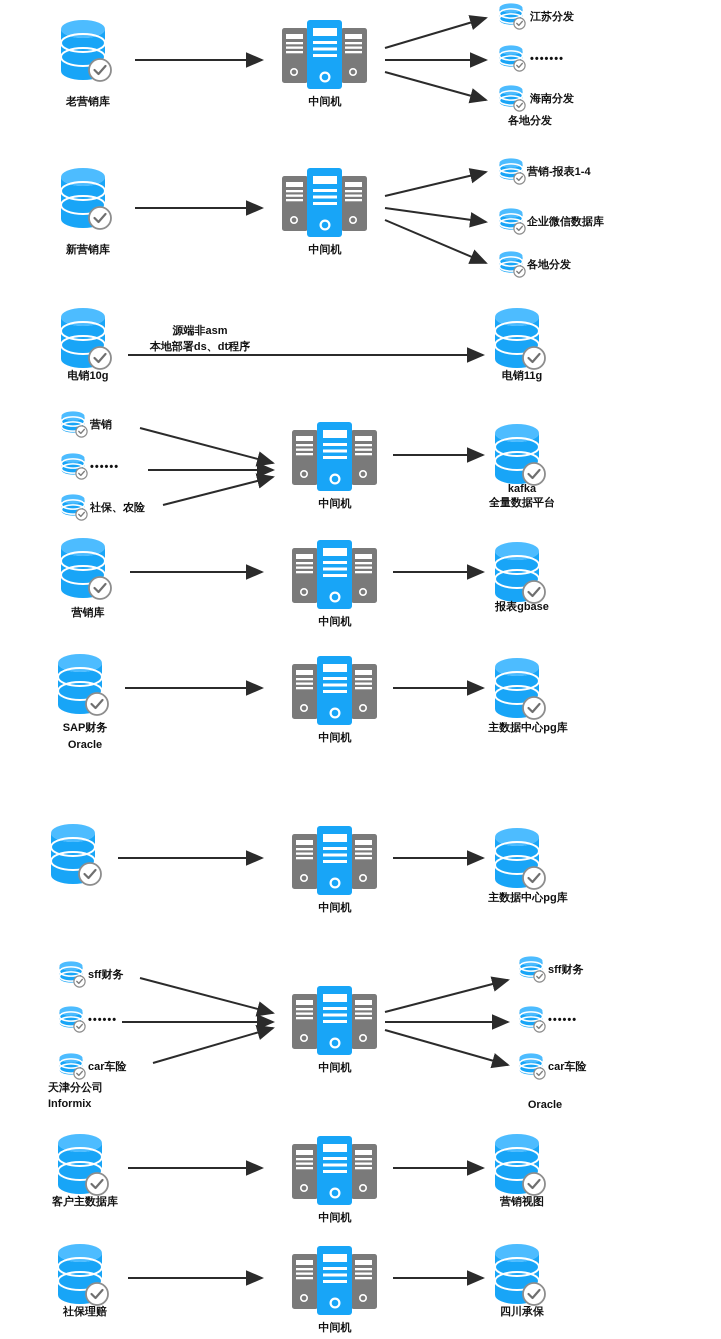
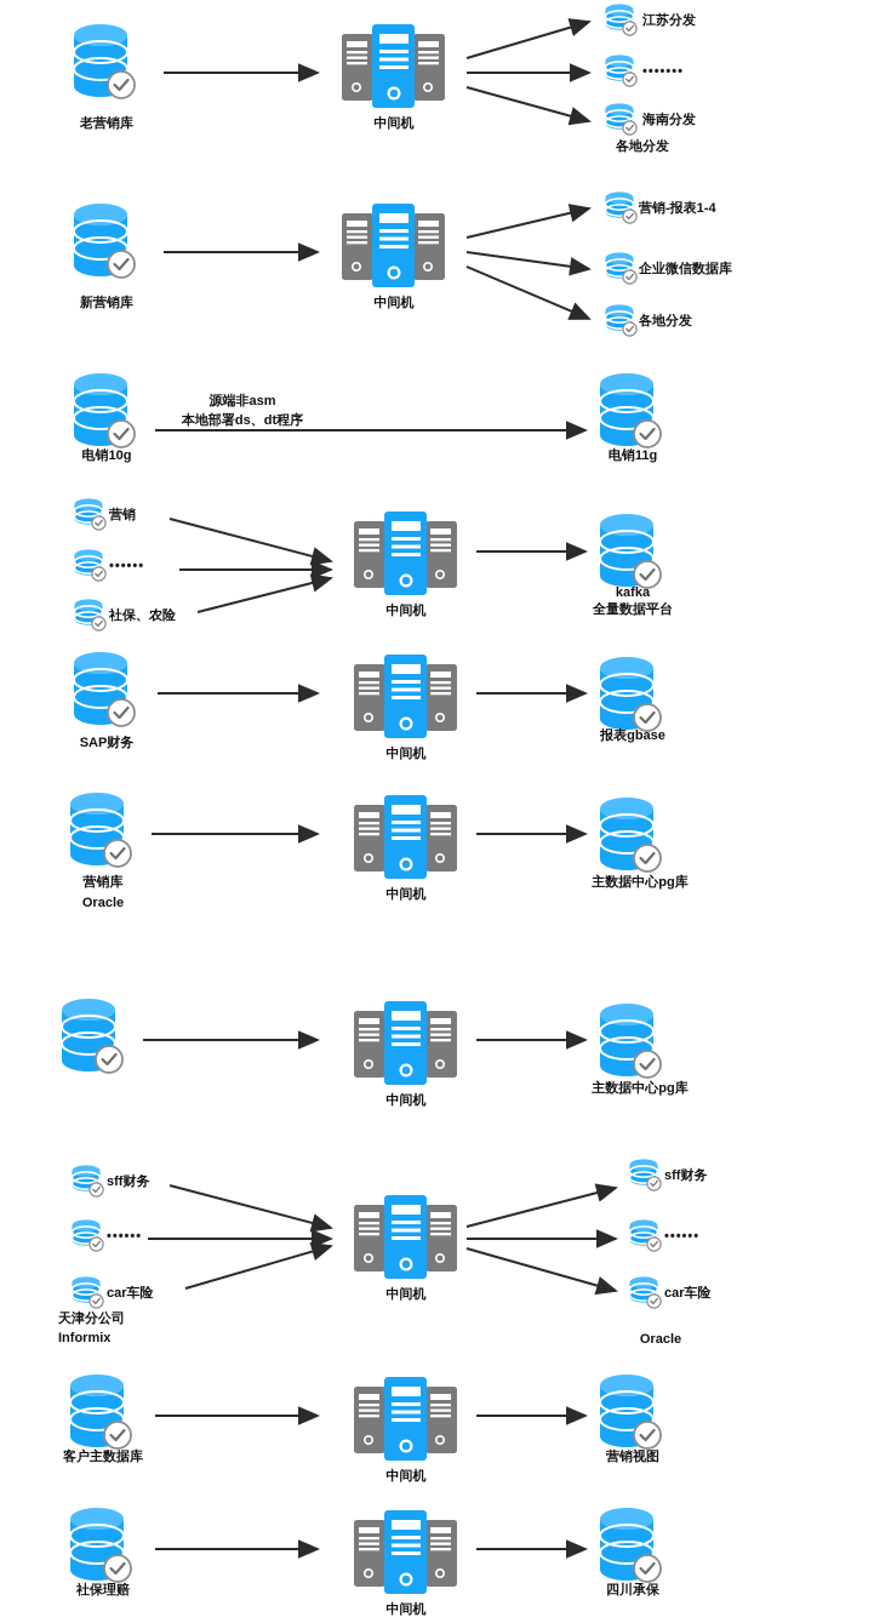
  老营销库
  中间机
  江苏分发
  •••••••
  海南分发
  各地分发
  新营销库
  中间机
  营销-报表1-4
  企业微信数据库
  各地分发
  电销10g
  源端非asm
  本地部署ds、dt程序
  电销11g
  营销
  ••••••
  社保、农险
  中间机
  kafka
  全量数据平台
- 营销库
+ SAP财务
  中间机
  报表gbase
- SAP财务
+ 营销库
  Oracle
  中间机
  主数据中心pg库
  中间机
  主数据中心pg库
  sff财务
  ••••••
  car车险
  天津分公司
  Informix
  中间机
  sff财务
  ••••••
  car车险
  Oracle
  客户主数据库
  中间机
  营销视图
  社保理赔
  中间机
  四川承保
